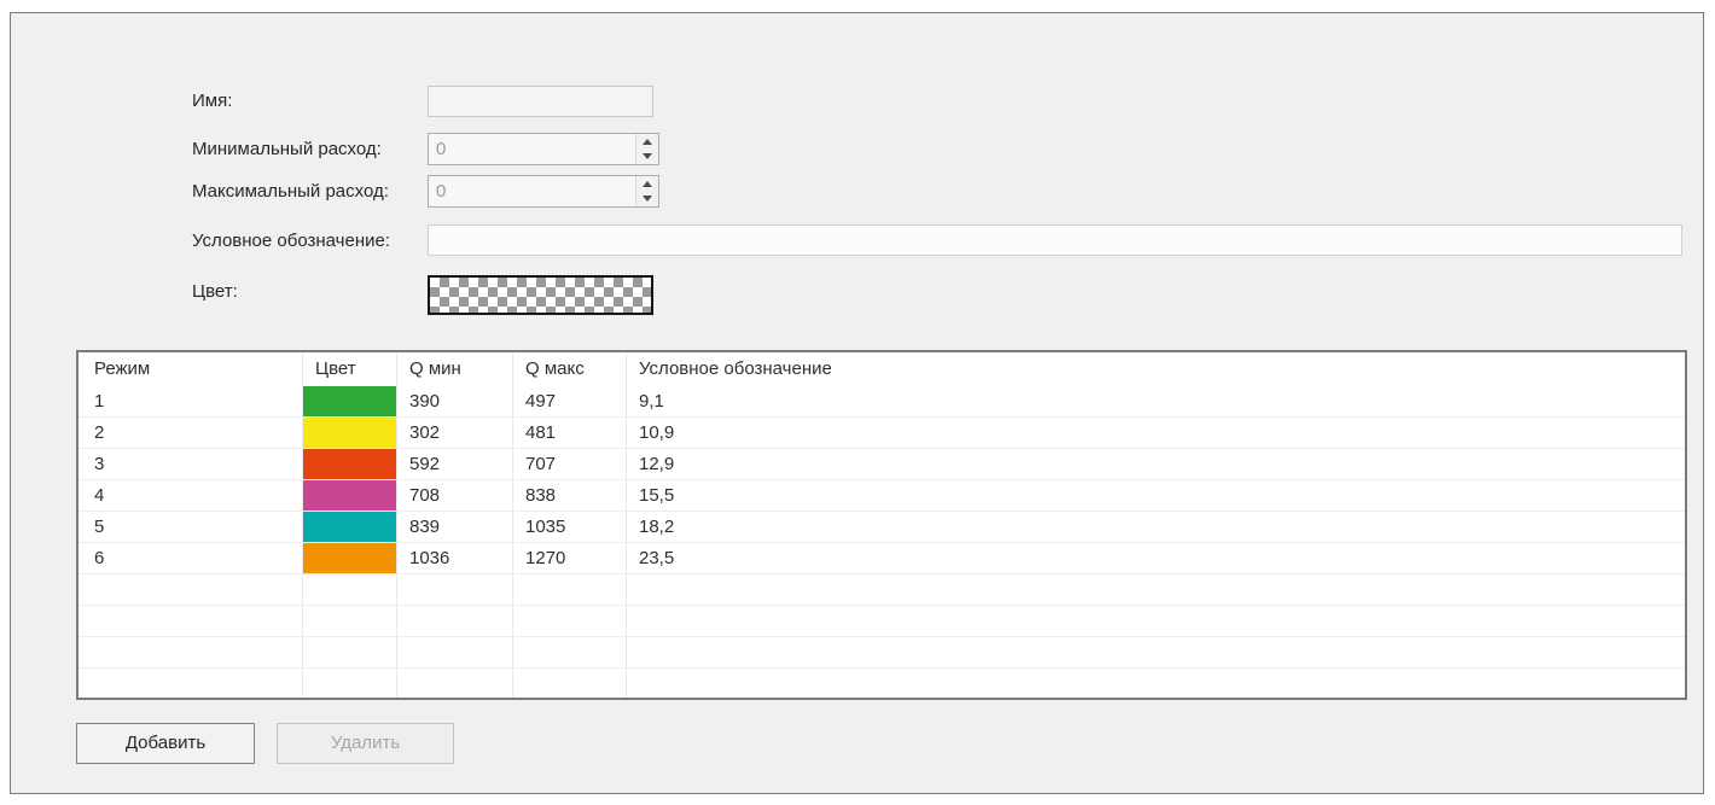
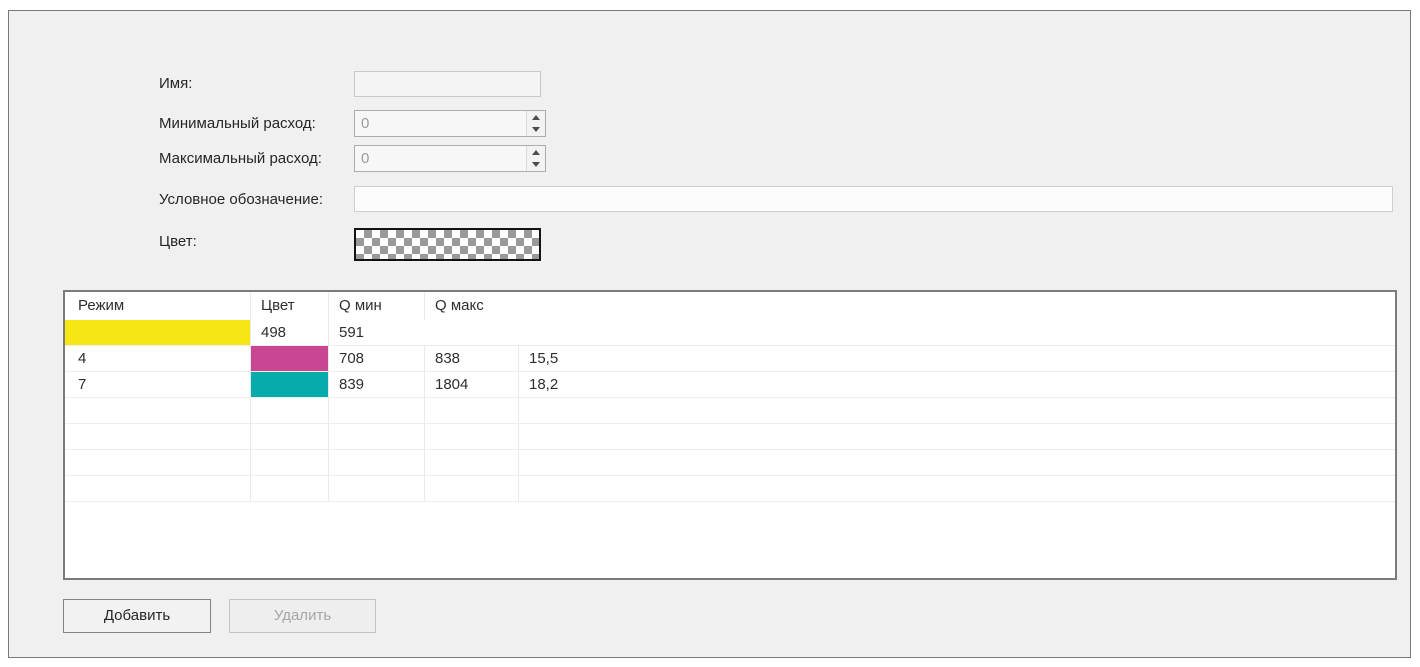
  Имя:
  Минимальный расход:
  Максимальный расход:
  Условное обозначение:
  Цвет:
  0
  0
  Режим
  Цвет
  Q мин
  Q макс
- Условное обозначение
- 1
- 390
- 497
- 9,1
- 2
- 302
+ 498
- 481
+ 591
- 10,9
- 3
- 592
- 707
- 12,9
  4
  708
  838
  15,5
- 5
+ 7
  839
- 1035
+ 1804
  18,2
- 6
- 1036
- 1270
- 23,5
  Добавить
  Удалить
